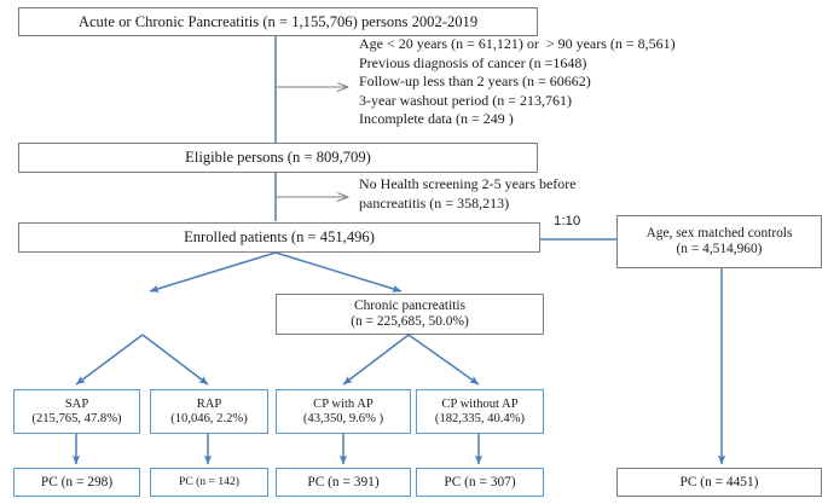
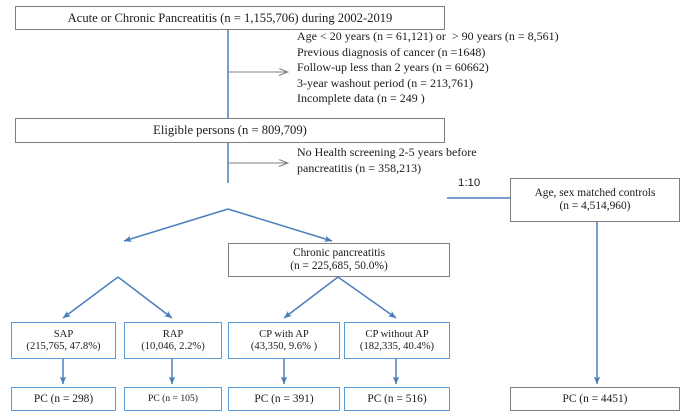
- Acute or Chronic Pancreatitis (n = 1,155,706) persons 2002-2019
+ Acute or Chronic Pancreatitis (n = 1,155,706) during 2002-2019
  Age < 20 years (n = 61,121) or > 90 years (n = 8,561)
  Previous diagnosis of cancer (n =1648)
  Follow-up less than 2 years (n = 60662)
  3-year washout period (n = 213,761)
  Incomplete data (n = 249 )
  Eligible persons (n = 809,709)
  No Health screening 2-5 years before
  pancreatitis (n = 358,213)
- Enrolled patients (n = 451,496)
  1:10
  Age, sex matched controls
  (n = 4,514,960)
  Chronic pancreatitis
  (n = 225,685, 50.0%)
  SAP
  (215,765, 47.8%)
  RAP
  (10,046, 2.2%)
  CP with AP
  (43,350, 9.6% )
  CP without AP
  (182,335, 40.4%)
  PC (n = 298)
- PC (n = 142)
+ PC (n = 105)
  PC (n = 391)
- PC (n = 307)
+ PC (n = 516)
  PC (n = 4451)
